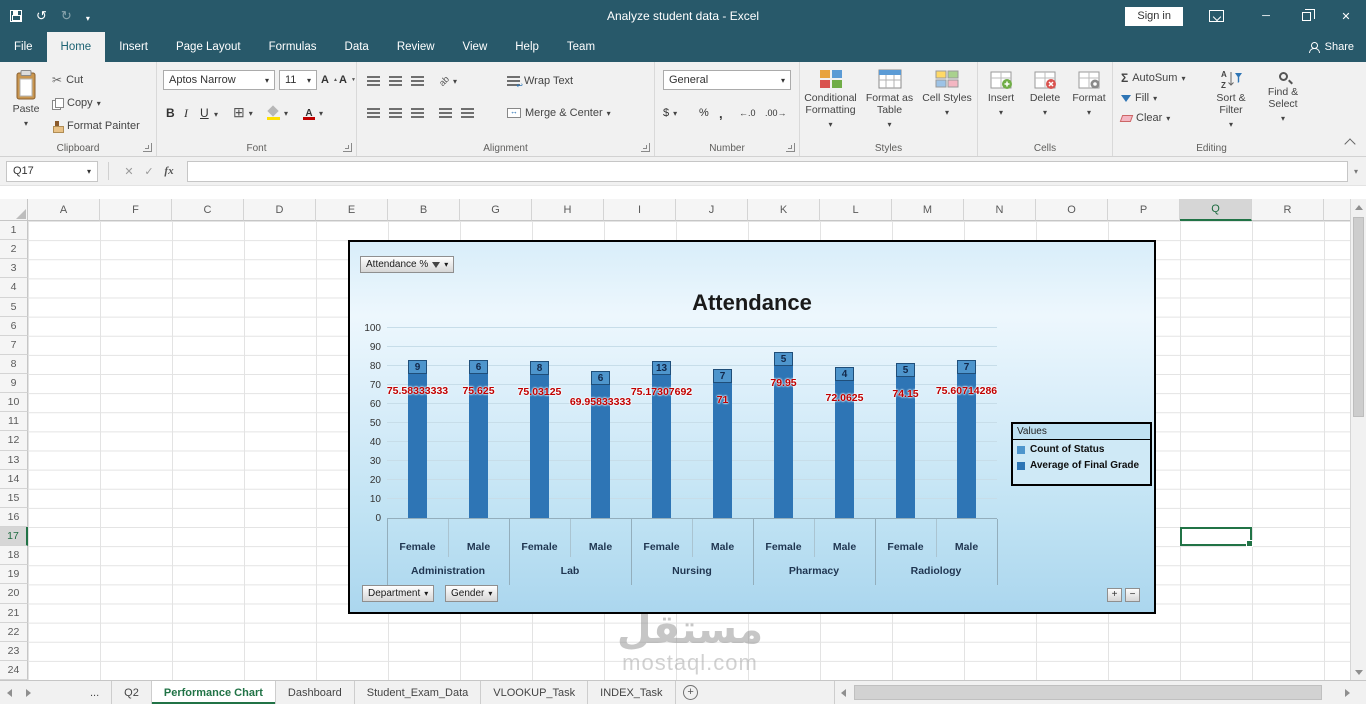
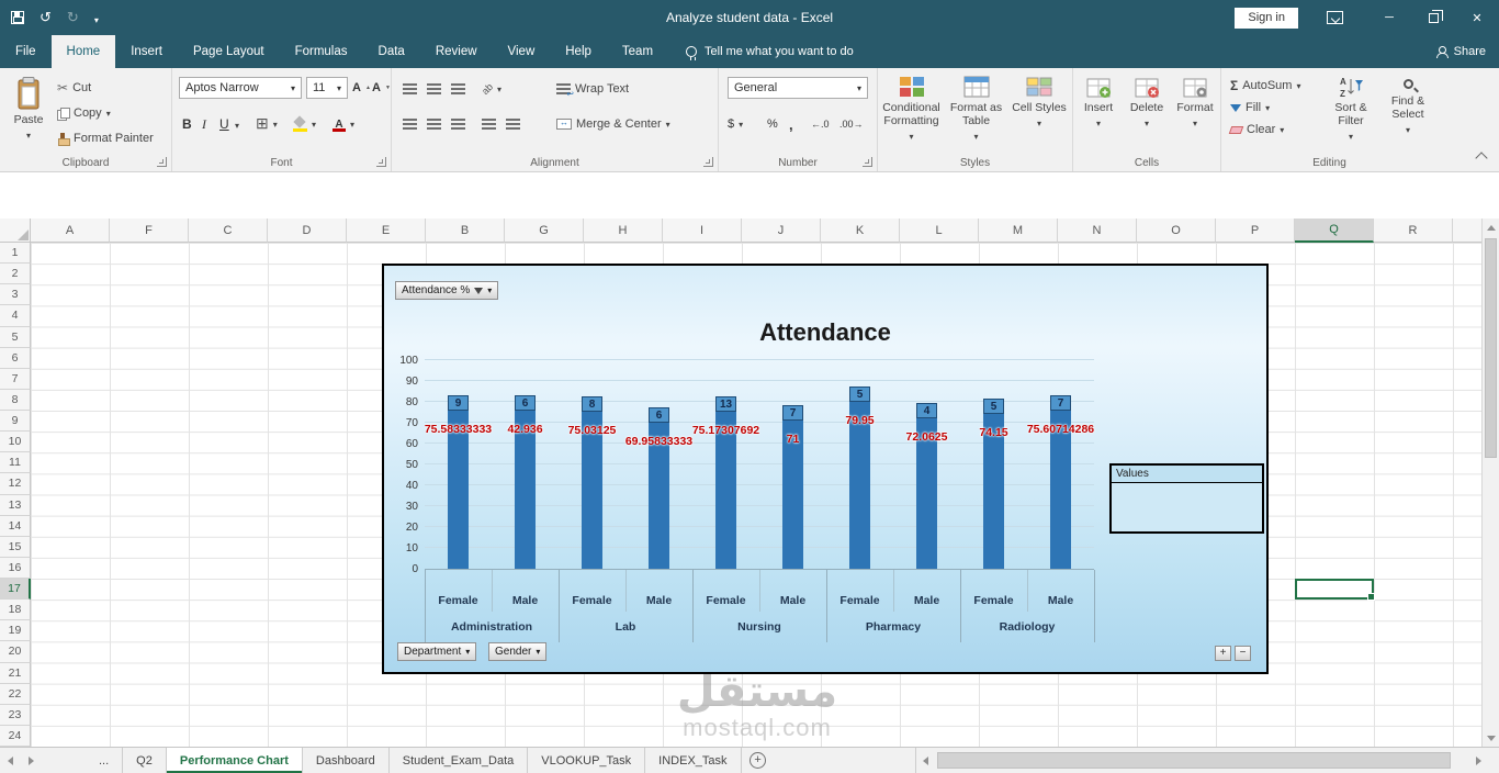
  Analyze student data - Excel
  Sign in
  File
  Home
  Insert
  Page Layout
  Formulas
  Data
  Review
  View
  Help
  Team
+ Tell me what you want to do
  Share
  Paste
  Cut
  Copy
  Format Painter
  Clipboard
  Aptos Narrow
  11
  Font
  Wrap Text
  Merge & Center
  Alignment
  General
  Number
  Conditional Formatting
  Format as Table
  Cell Styles
  Styles
  Insert
  Delete
  Format
  Cells
  AutoSum
  Fill
  Clear
  A
  Z
  Sort & Filter
  Find & Select
  Editing
- Q17
- fx
  A
  F
  C
  D
  E
  B
  G
  H
  I
  J
  K
  L
  M
  N
  O
  P
  Q
  R
  1
  2
  3
  4
  5
  6
  7
  8
  9
  10
  11
  12
  13
  14
  15
  16
  17
  18
  19
  20
  21
  22
  23
  24
  Attendance %
  Attendance
  0
  10
  20
  30
  40
  50
  60
  70
  80
  90
  100
  9
  75.58333333
  6
- 75.625
+ 42.936
  8
  75.03125
  6
  69.95833333
  13
  75.17307692
  7
  71
  5
  79.95
  4
  72.0625
  5
  74.15
  7
  75.60714286
  Female
  Male
  Female
  Male
  Female
  Male
  Female
  Male
  Female
  Male
  Administration
  Lab
  Nursing
  Pharmacy
  Radiology
  Values
- Count of Status
- Average of Final Grade
  Department
  Gender
  +
  −
  مستقل
  mostaql.com
  ...
  Q2
  Performance Chart
  Dashboard
  Student_Exam_Data
  VLOOKUP_Task
  INDEX_Task
